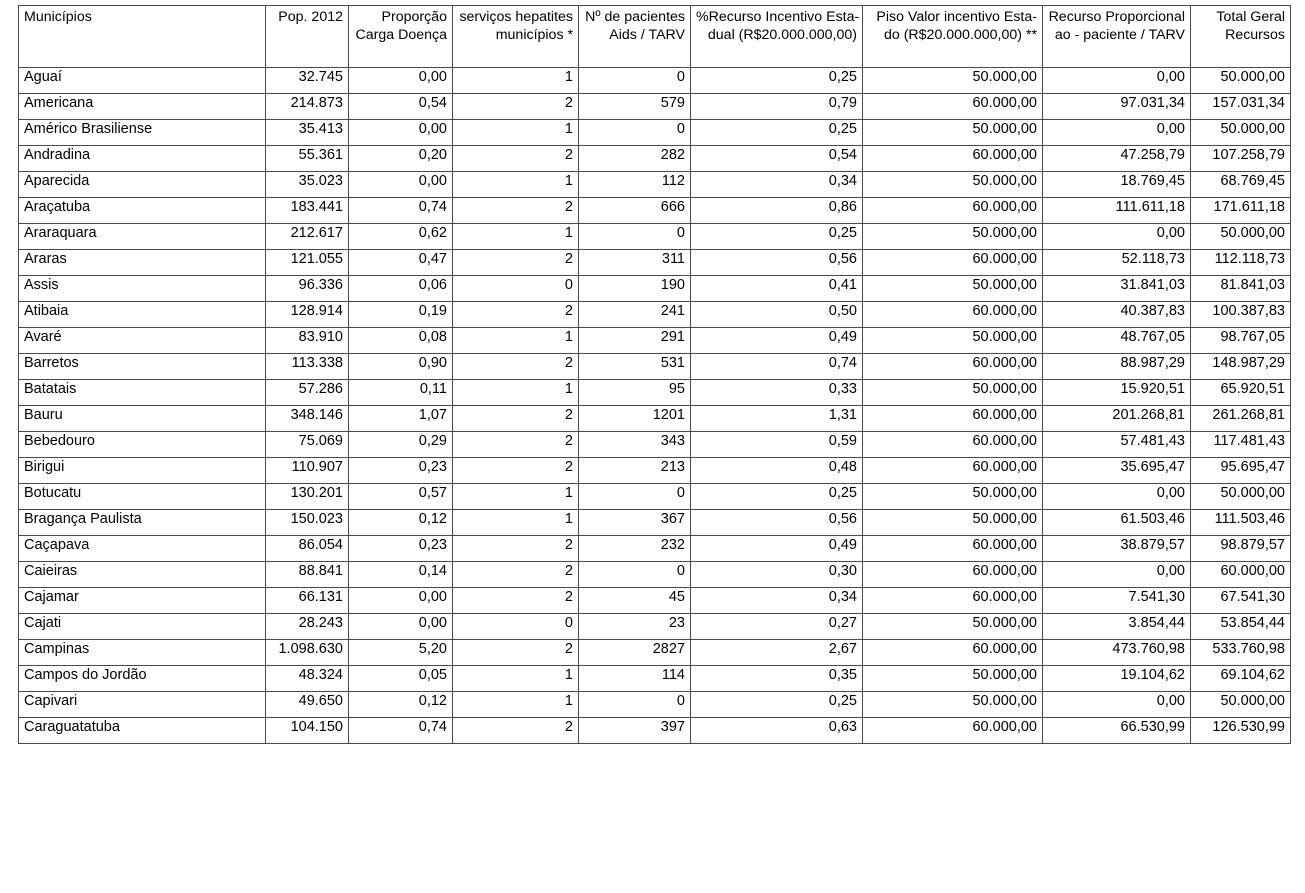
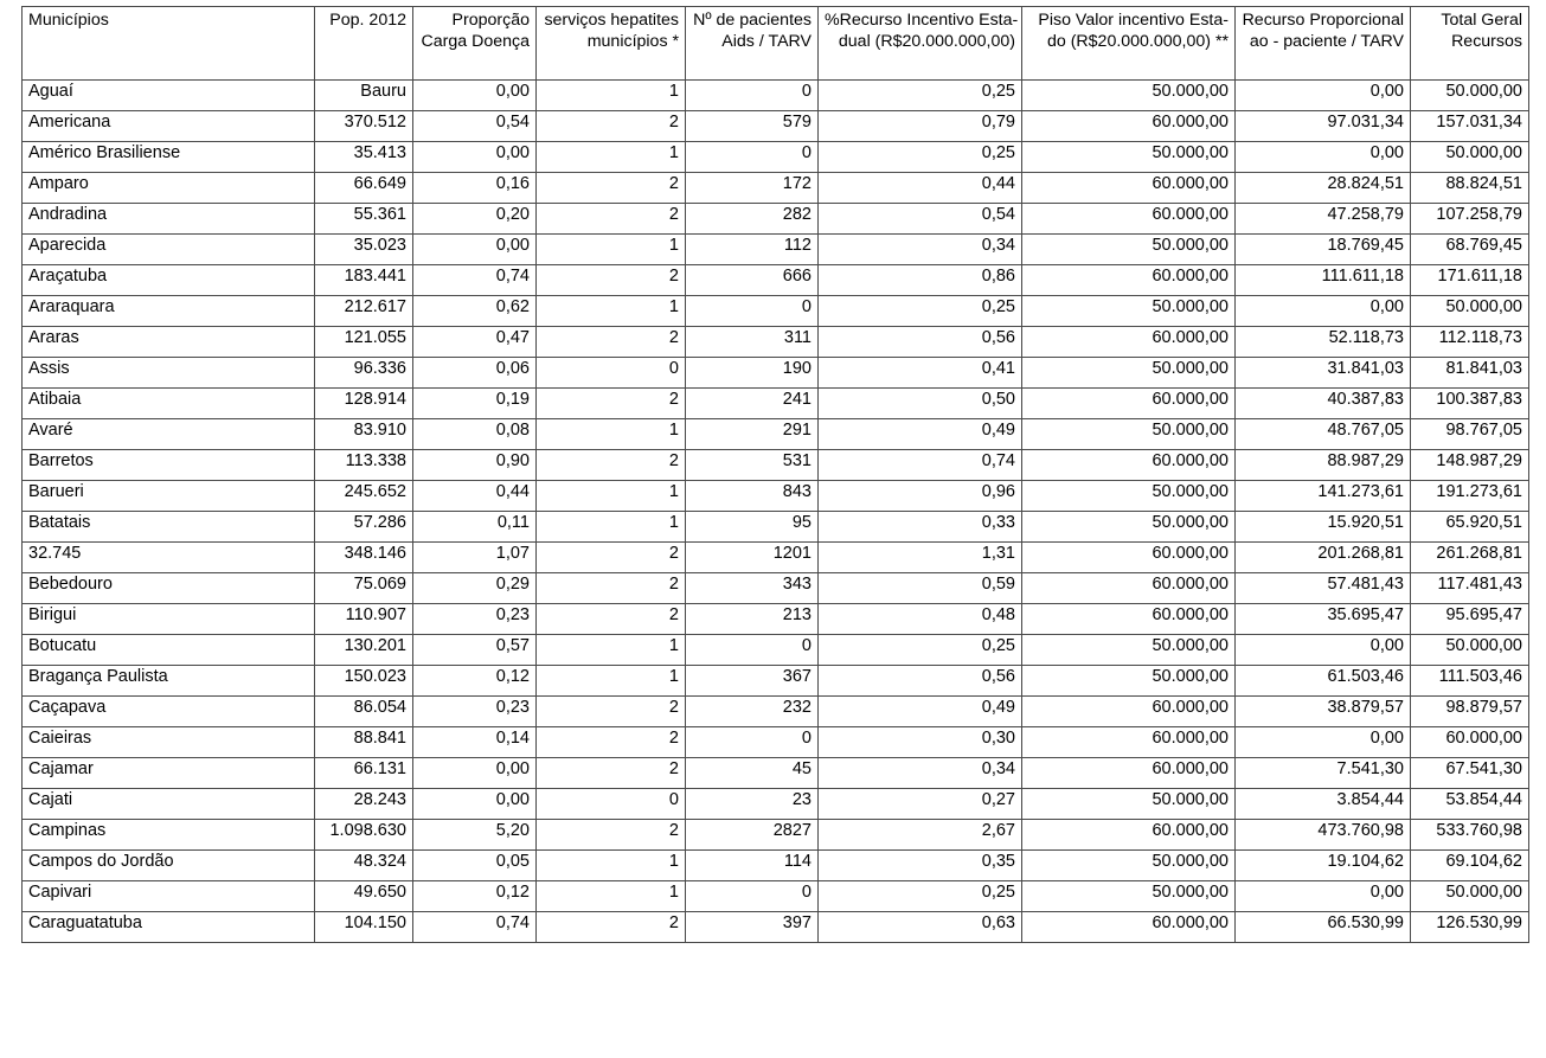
  Municípios	Pop. 2012	Proporção Carga Doença	serviços hepatites municípios *	Nº de pacientes Aids / TARV	%Recurso Incentivo Esta- dual (R$20.000.000,00)	Piso Valor incentivo Esta- do (R$20.000.000,00) **	Recurso Proporcional ao - paciente / TARV	Total Geral Recursos
- Aguaí	32.745	0,00	1	0	0,25	50.000,00	0,00	50.000,00
+ Aguaí	Bauru	0,00	1	0	0,25	50.000,00	0,00	50.000,00
- Americana	214.873	0,54	2	579	0,79	60.000,00	97.031,34	157.031,34
+ Americana	370.512	0,54	2	579	0,79	60.000,00	97.031,34	157.031,34
  Américo Brasiliense	35.413	0,00	1	0	0,25	50.000,00	0,00	50.000,00
+ Amparo	66.649	0,16	2	172	0,44	60.000,00	28.824,51	88.824,51
  Andradina	55.361	0,20	2	282	0,54	60.000,00	47.258,79	107.258,79
  Aparecida	35.023	0,00	1	112	0,34	50.000,00	18.769,45	68.769,45
  Araçatuba	183.441	0,74	2	666	0,86	60.000,00	111.611,18	171.611,18
  Araraquara	212.617	0,62	1	0	0,25	50.000,00	0,00	50.000,00
  Araras	121.055	0,47	2	311	0,56	60.000,00	52.118,73	112.118,73
  Assis	96.336	0,06	0	190	0,41	50.000,00	31.841,03	81.841,03
  Atibaia	128.914	0,19	2	241	0,50	60.000,00	40.387,83	100.387,83
  Avaré	83.910	0,08	1	291	0,49	50.000,00	48.767,05	98.767,05
  Barretos	113.338	0,90	2	531	0,74	60.000,00	88.987,29	148.987,29
+ Barueri	245.652	0,44	1	843	0,96	50.000,00	141.273,61	191.273,61
  Batatais	57.286	0,11	1	95	0,33	50.000,00	15.920,51	65.920,51
- Bauru	348.146	1,07	2	1201	1,31	60.000,00	201.268,81	261.268,81
+ 32.745	348.146	1,07	2	1201	1,31	60.000,00	201.268,81	261.268,81
  Bebedouro	75.069	0,29	2	343	0,59	60.000,00	57.481,43	117.481,43
  Birigui	110.907	0,23	2	213	0,48	60.000,00	35.695,47	95.695,47
  Botucatu	130.201	0,57	1	0	0,25	50.000,00	0,00	50.000,00
  Bragança Paulista	150.023	0,12	1	367	0,56	50.000,00	61.503,46	111.503,46
  Caçapava	86.054	0,23	2	232	0,49	60.000,00	38.879,57	98.879,57
  Caieiras	88.841	0,14	2	0	0,30	60.000,00	0,00	60.000,00
  Cajamar	66.131	0,00	2	45	0,34	60.000,00	7.541,30	67.541,30
  Cajati	28.243	0,00	0	23	0,27	50.000,00	3.854,44	53.854,44
  Campinas	1.098.630	5,20	2	2827	2,67	60.000,00	473.760,98	533.760,98
  Campos do Jordão	48.324	0,05	1	114	0,35	50.000,00	19.104,62	69.104,62
  Capivari	49.650	0,12	1	0	0,25	50.000,00	0,00	50.000,00
  Caraguatatuba	104.150	0,74	2	397	0,63	60.000,00	66.530,99	126.530,99
